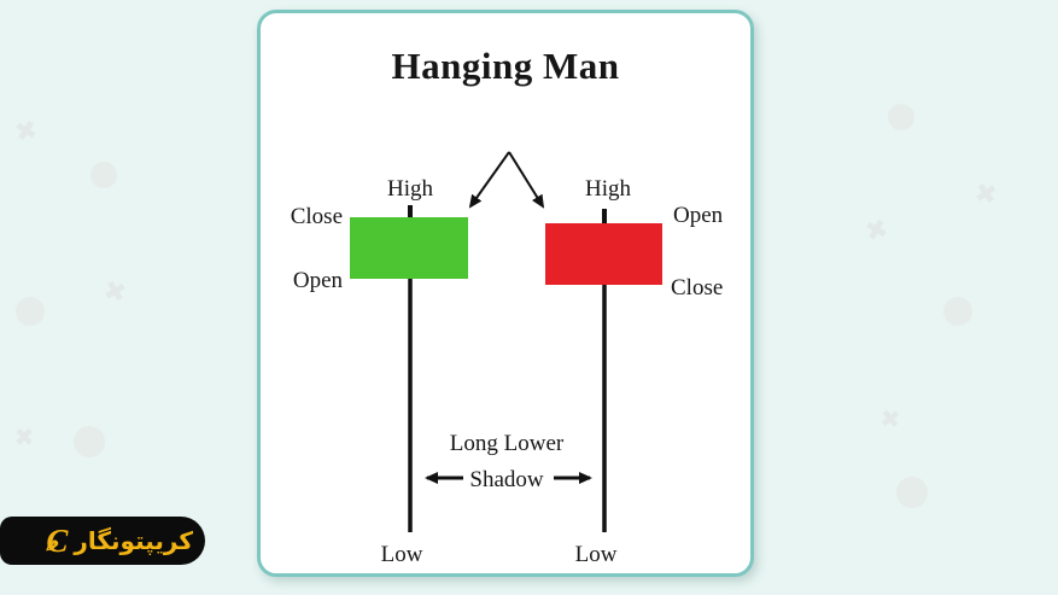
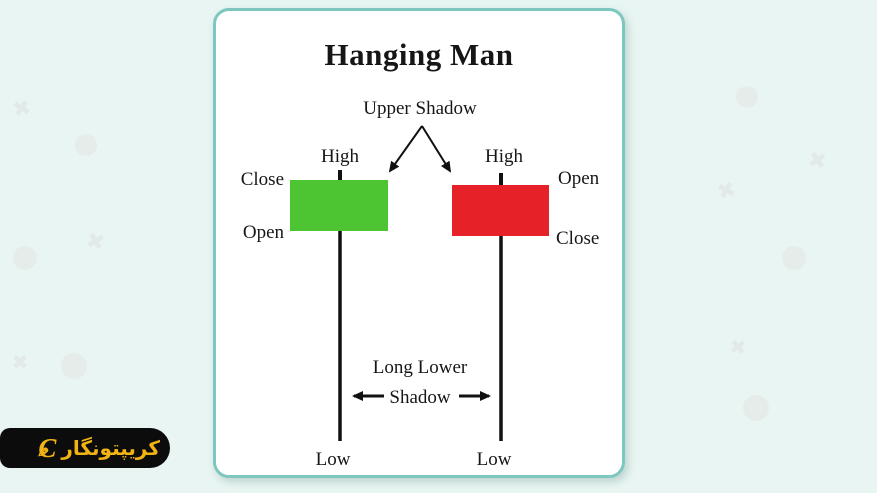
  Hanging Man
+ Upper Shadow
  High
  High
  Close
  Open
  Open
  Close
  Long Lower
  Shadow
  Low
  Low
  C
  کریپتونگار
